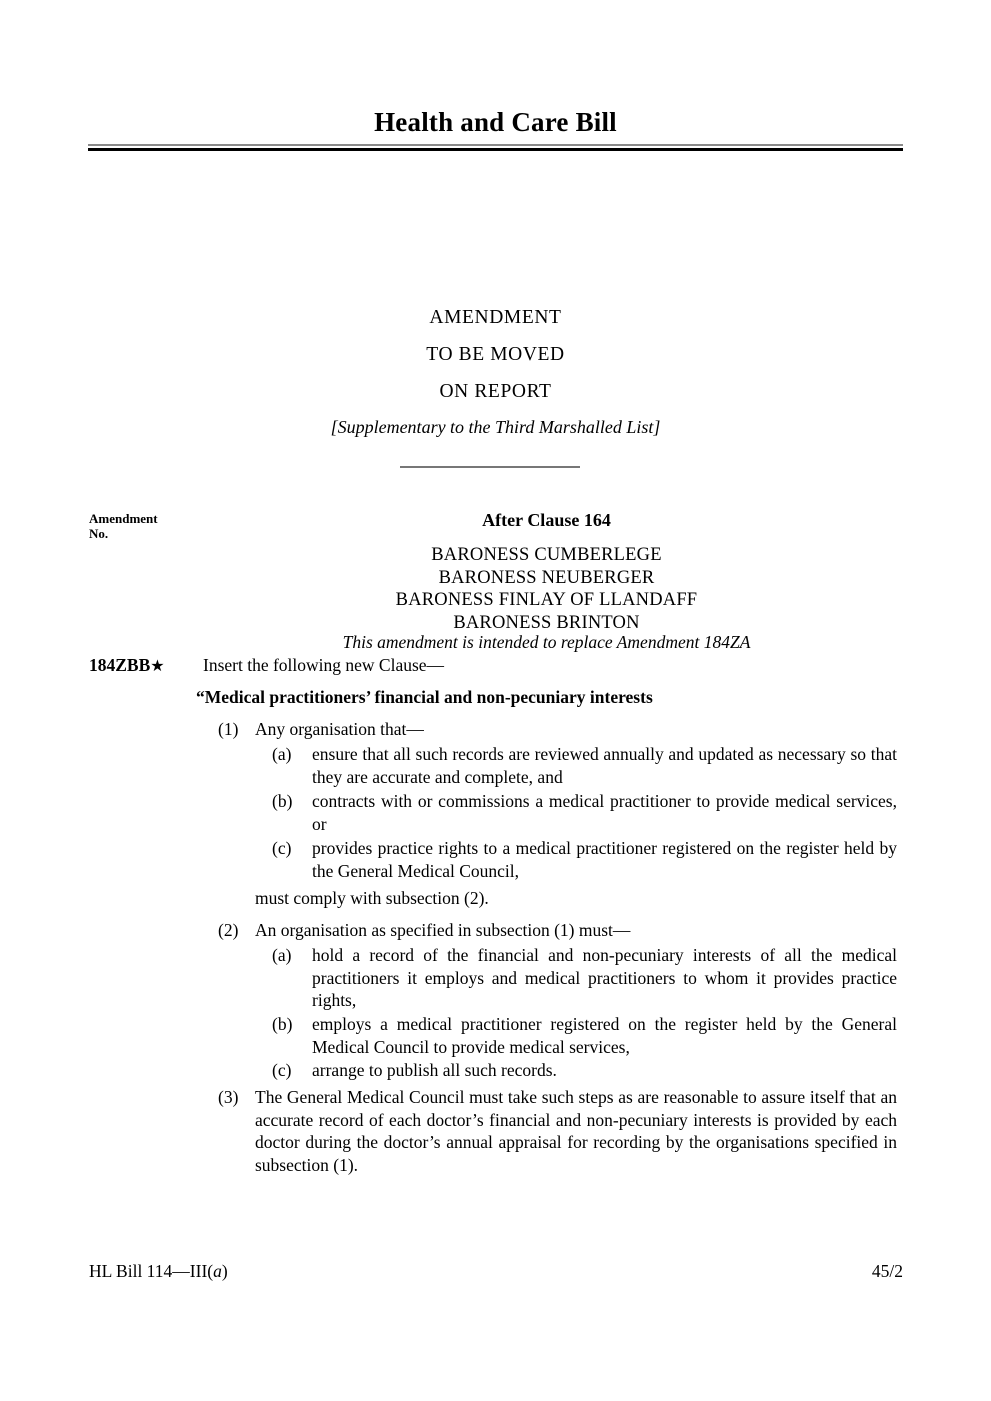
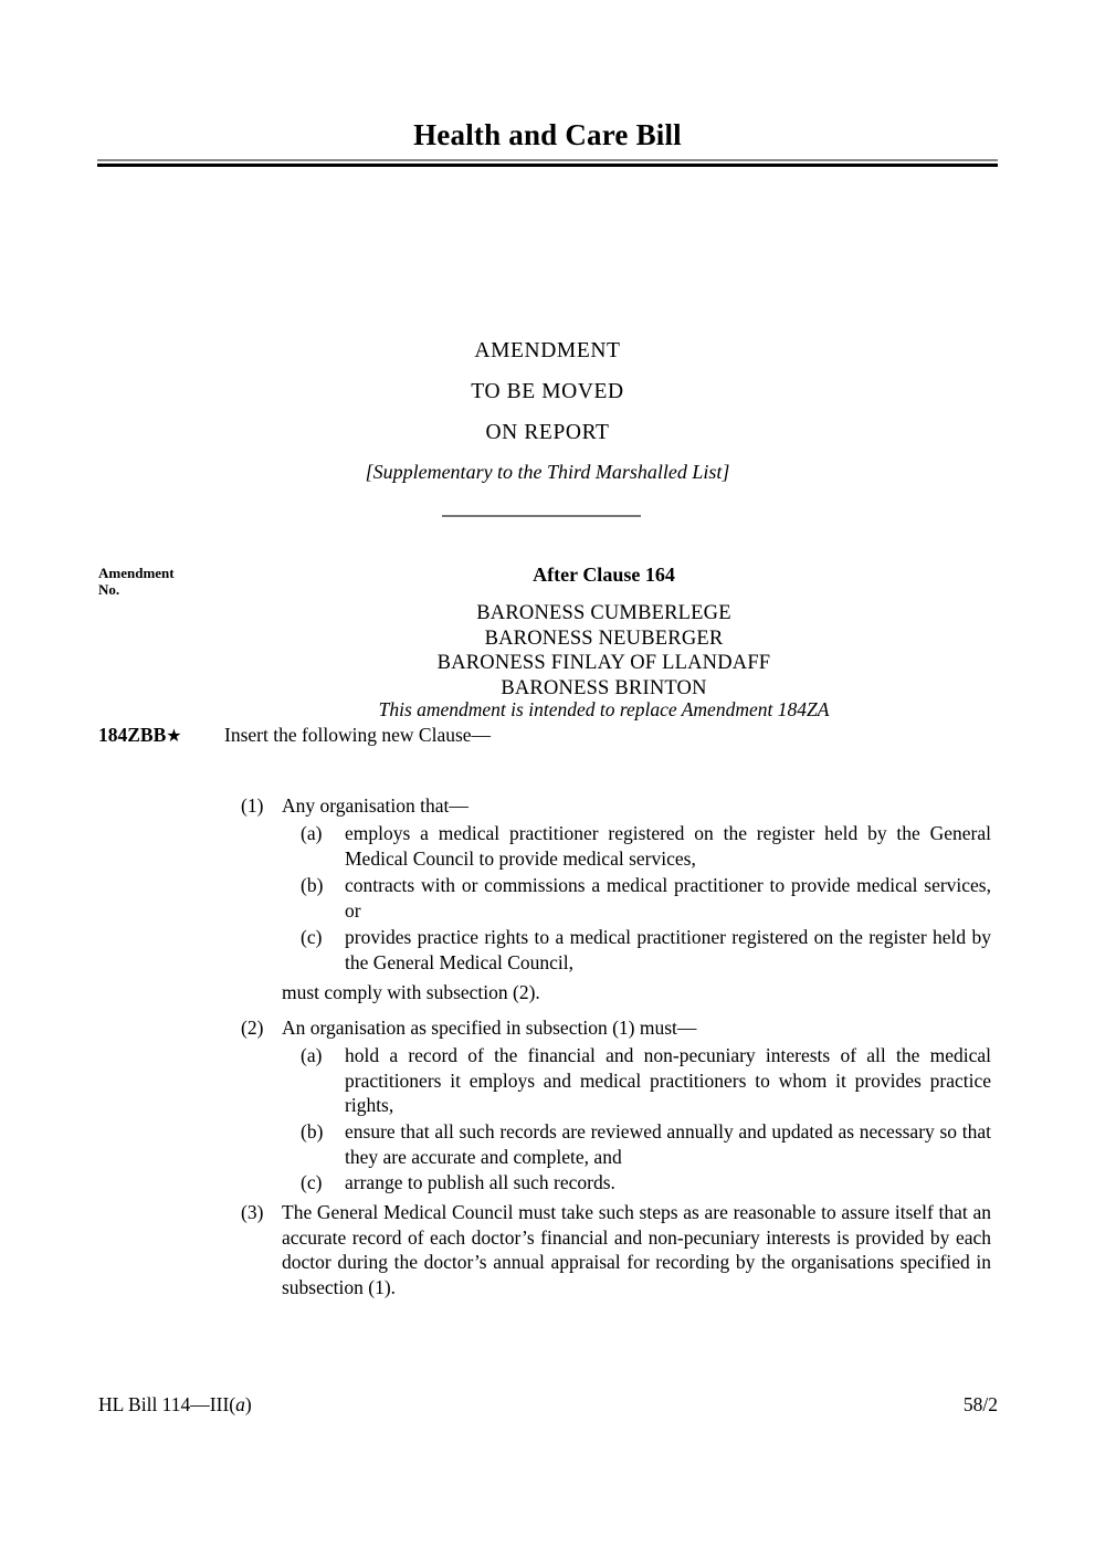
  Health and Care Bill
  AMENDMENT
  TO BE MOVED
  ON REPORT
  [Supplementary to the Third Marshalled List]
  Amendment
  No.
  After Clause 164
  BARONESS CUMBERLEGE
  BARONESS NEUBERGER
  BARONESS FINLAY OF LLANDAFF
  BARONESS BRINTON
  This amendment is intended to replace Amendment 184ZA
  184ZBB★
  Insert the following new Clause—
- “Medical practitioners’ financial and non-pecuniary interests
  (1)
  Any organisation that—
  (a)
- ensure that all such records are reviewed annually and updated as necessary so that they are accurate and complete, and
+ employs a medical practitioner registered on the register held by the General Medical Council to provide medical services,
  (b)
  contracts with or commissions a medical practitioner to provide medical services, or
  (c)
  provides practice rights to a medical practitioner registered on the register held by the General Medical Council,
  must comply with subsection (2).
  (2)
  An organisation as specified in subsection (1) must—
  (a)
  hold a record of the financial and non-pecuniary interests of all the medical practitioners it employs and medical practitioners to whom it provides practice rights,
  (b)
- employs a medical practitioner registered on the register held by the General Medical Council to provide medical services,
+ ensure that all such records are reviewed annually and updated as necessary so that they are accurate and complete, and
  (c)
  arrange to publish all such records.
  (3)
  The General Medical Council must take such steps as are reasonable to assure itself that an accurate record of each doctor’s financial and non-pecuniary interests is provided by each doctor during the doctor’s annual appraisal for recording by the organisations specified in subsection (1).
  HL Bill 114—III(a)
- 45/2
+ 58/2
